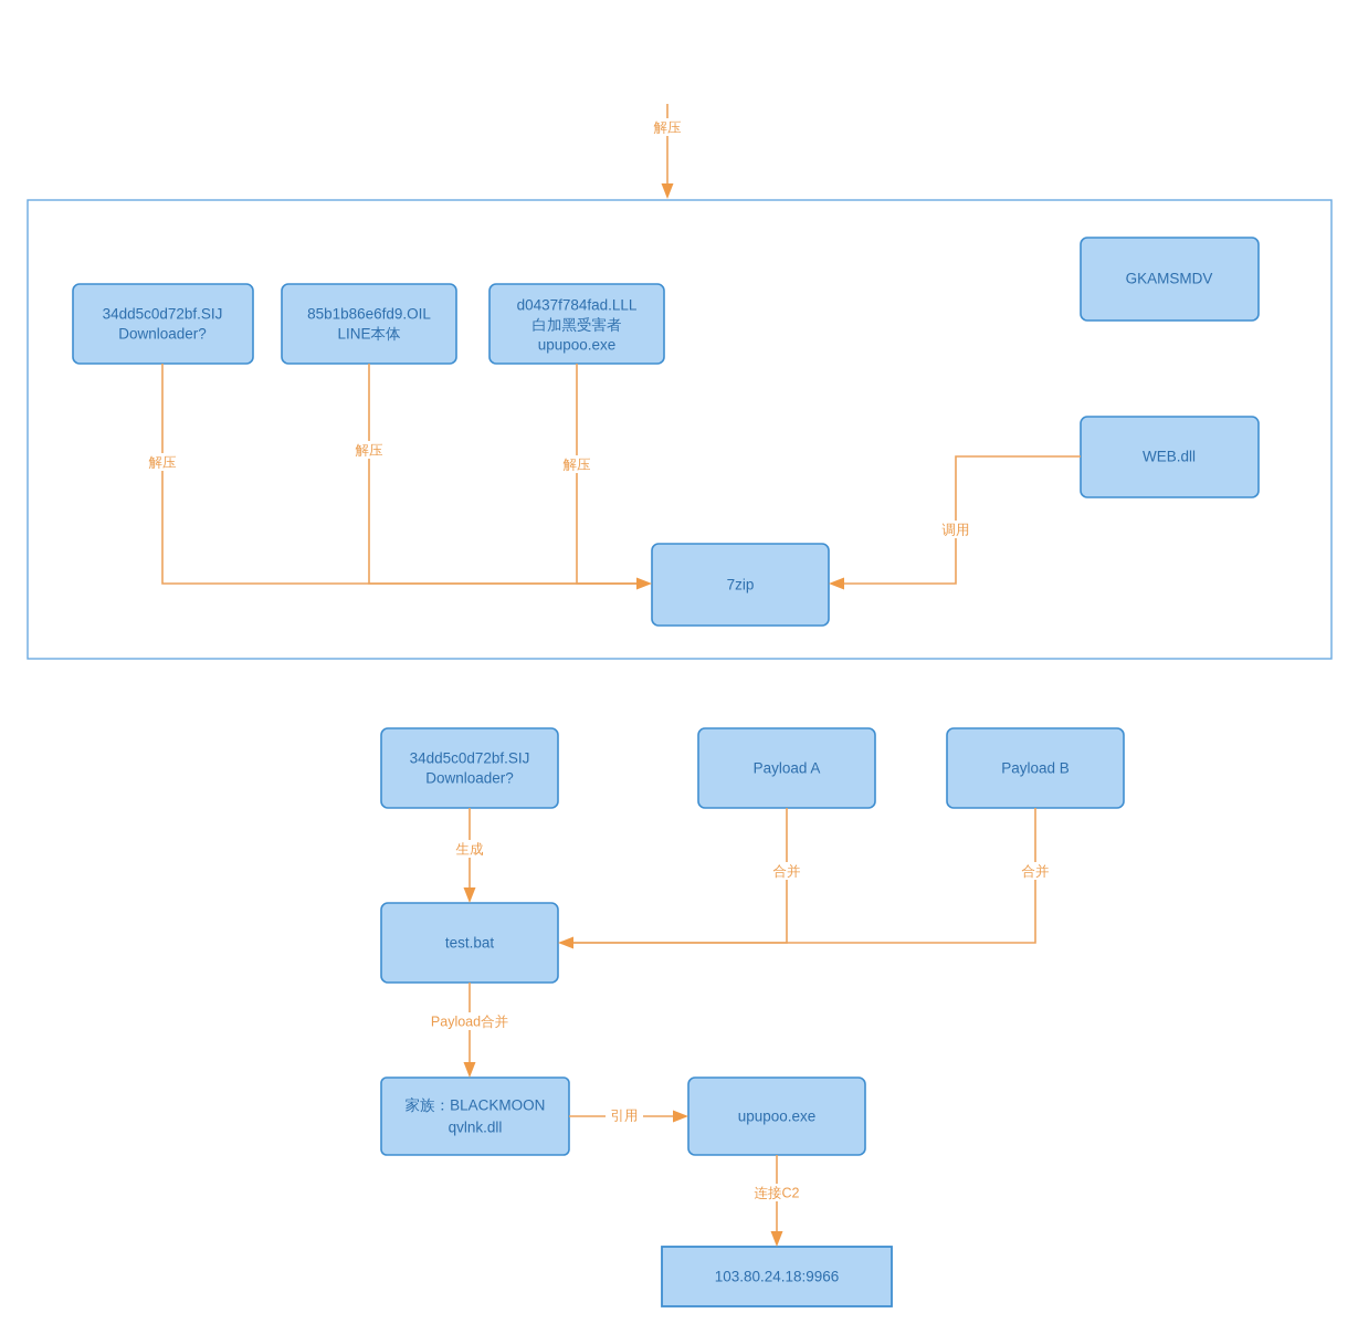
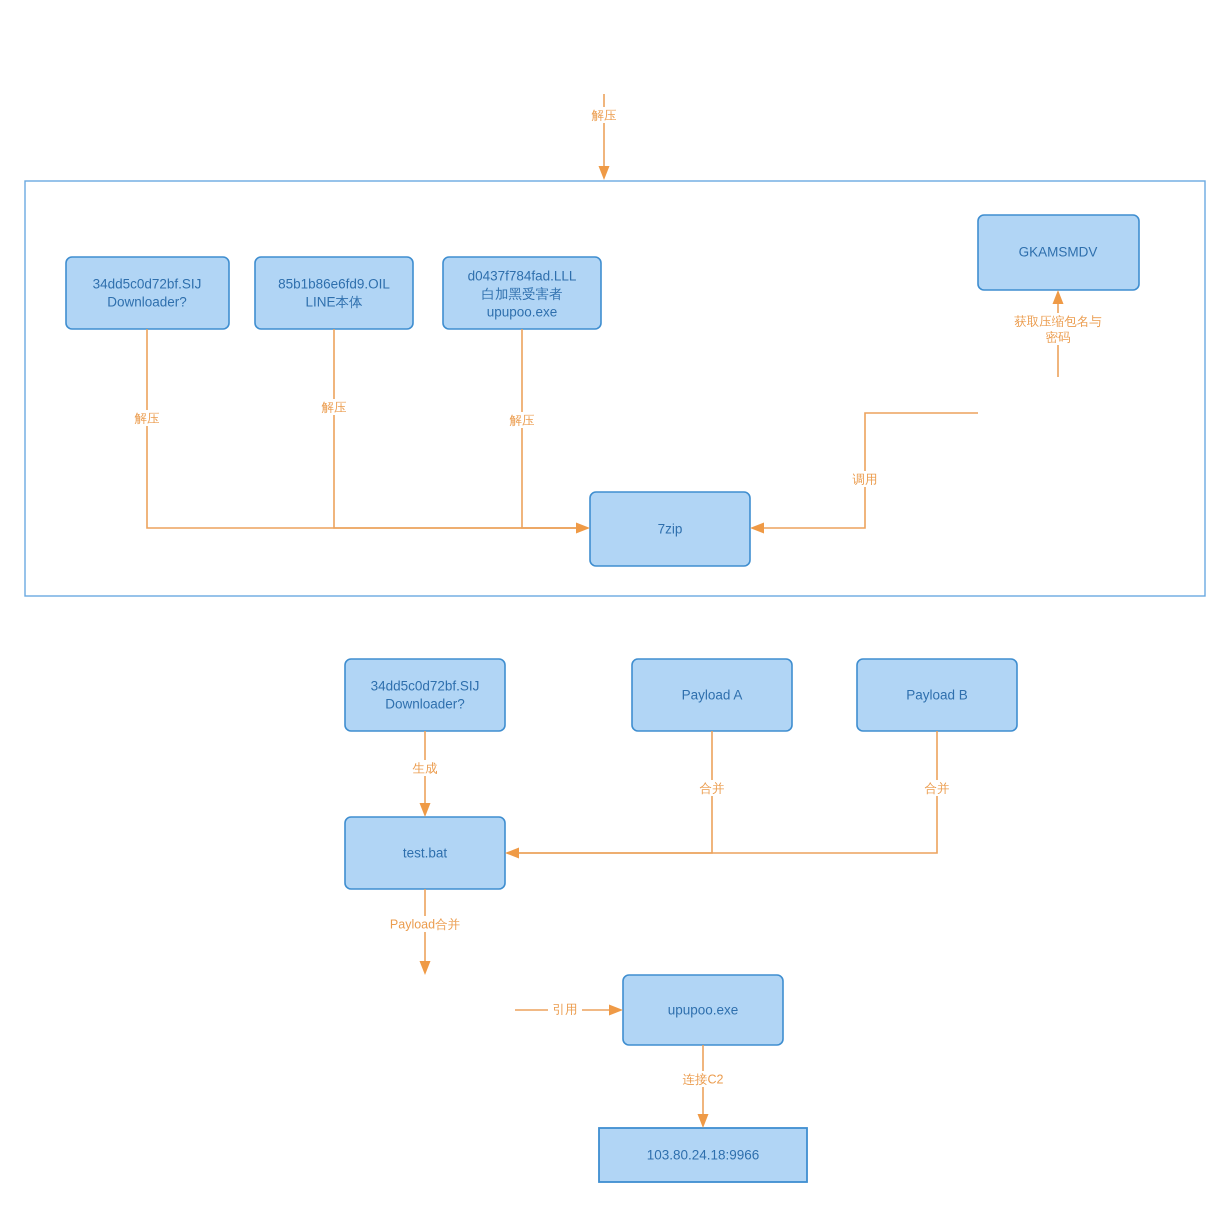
  解压
  34dd5c0d72bf.SIJ
  Downloader?
  85b1b86e6fd9.OIL
  LINE本体
  d0437f784fad.LLL
  白加黑受害者
  upupoo.exe
  GKAMSMDV
- WEB.dll
  7zip
  解压
  解压
  解压
+ 获取压缩包名与
+ 密码
  调用
  34dd5c0d72bf.SIJ
  Downloader?
  Payload A
  Payload B
  test.bat
- 家族：BLACKMOON
- qvlnk.dll
  upupoo.exe
  103.80.24.18:9966
  生成
  合并
  合并
  Payload合并
  引用
  连接C2
